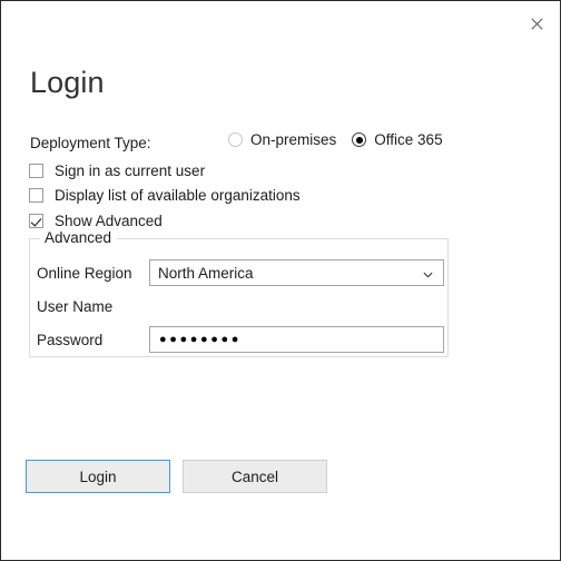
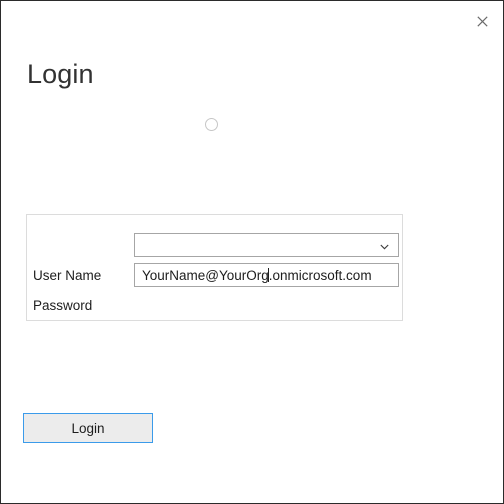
  Login
- Deployment Type:
- On-premises
- Office 365
- Sign in as current user
- Display list of available organizations
- Show Advanced
- Advanced
- Online Region
- North America
  User Name
+ YourName@YourOrg.onmicrosoft.com
  Password
- ●●●●●●●●
  Login
- Cancel
